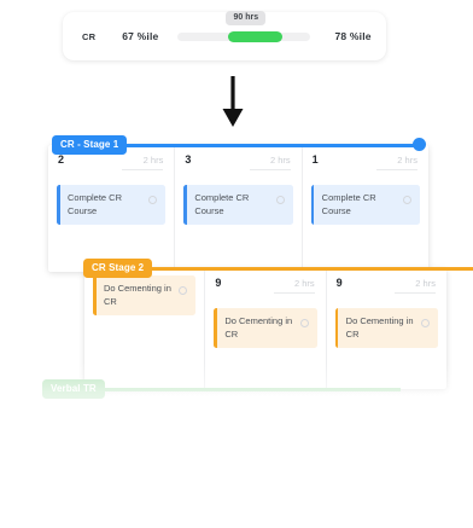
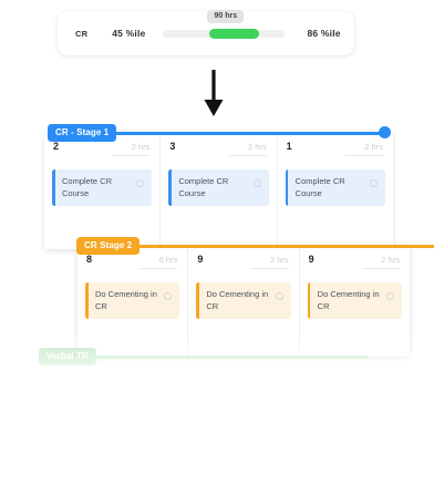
  CR
- 67 %ile
+ 45 %ile
- 78 %ile
+ 86 %ile
  2
  2 hrs
  Complete CR Course
  3
  2 hrs
  Complete CR Course
  1
  2 hrs
  Complete CR Course
  CR - Stage 1
+ 8
+ 6 hrs
  Do Cementing in CR
  9
  2 hrs
  Do Cementing in CR
  9
  2 hrs
  Do Cementing in CR
  CR Stage 2
